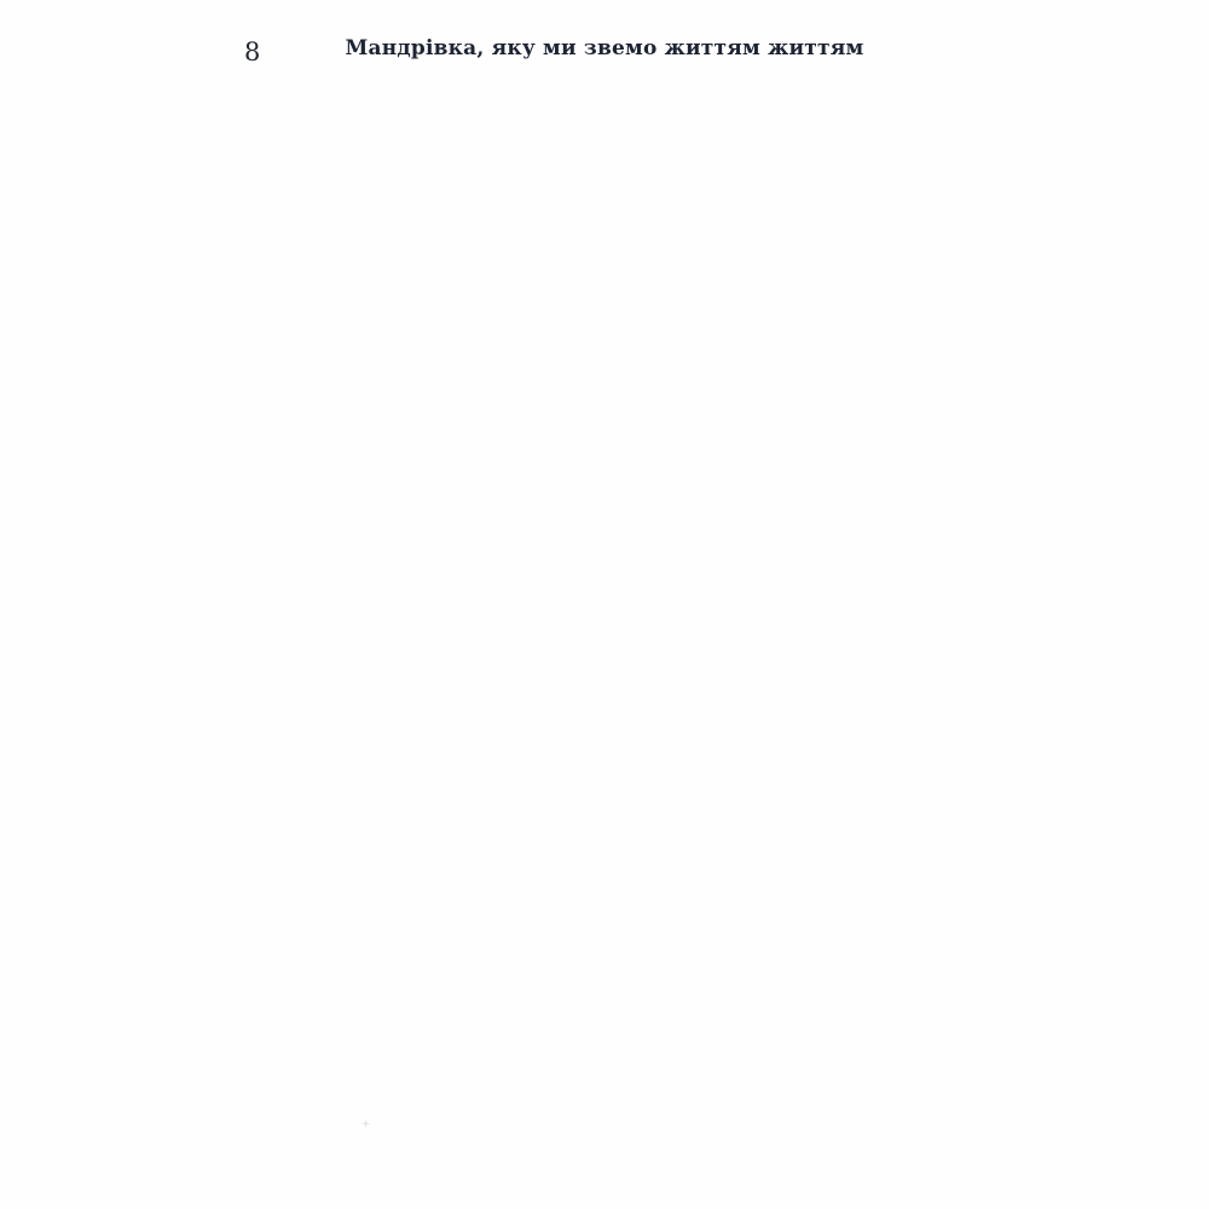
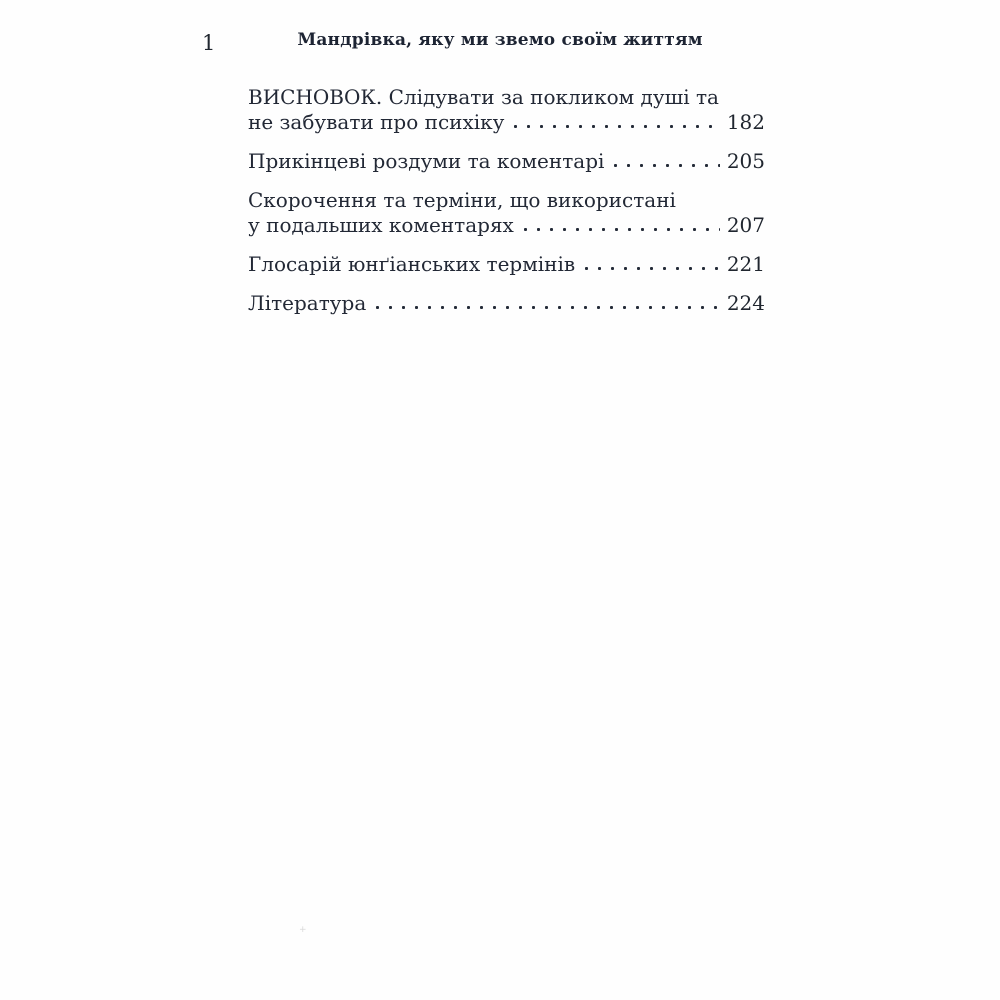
- 8
+ 1
- Мандрівка, яку ми звемо життям життям
+ Мандрівка, яку ми звемо своїм життям
+ ВИСНОВОК. Слідувати за покликом душі та
+ не забувати про психіку
+ 182
+ Прикінцеві роздуми та коментарі
+ 205
+ Скорочення та терміни, що використані
+ у подальших коментарях
+ 207
+ Глосарій юнґіанських термінів
+ 221
+ Література
+ 224
  +
